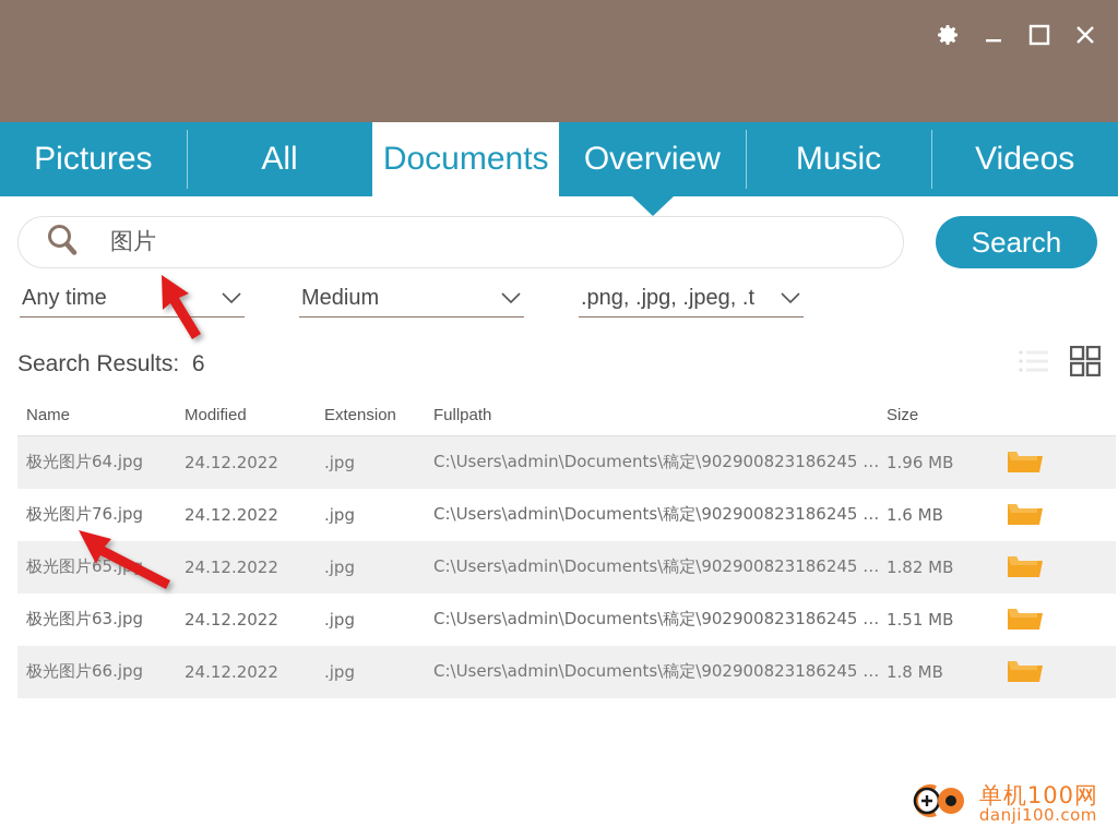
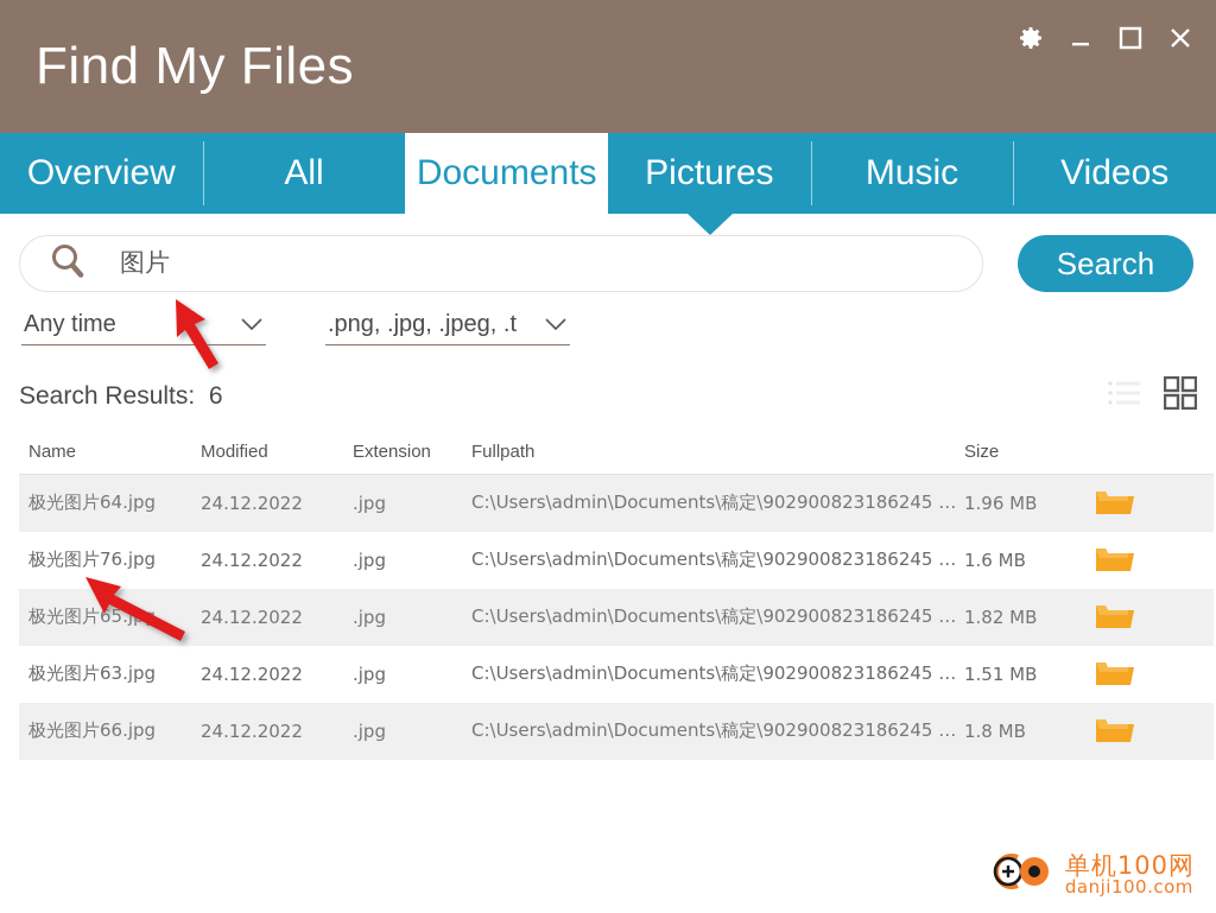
+ Find My Files
- Pictures
+ Overview
  All
  Documents
- Overview
+ Pictures
  Music
  Videos
  图片
  Search
  Any time
- Medium
  .png, .jpg, .jpeg, .t
  Search Results: 6
  Name	Modified	Extension	Fullpath	Size
  极光图片64.jpg	24.12.2022	.jpg	C:\Users\admin\Documents\稿定\902900823186245 93	1.96 MB
  极光图片76.jpg	24.12.2022	.jpg	C:\Users\admin\Documents\稿定\902900823186245 93	1.6 MB
  极光图片65.j	24.12.2022	.jpg	C:\Users\admin\Documents\稿定\902900823186245 93	1.82 MB
  极光图片63.jpg	24.12.2022	.jpg	C:\Users\admin\Documents\稿定\902900823186245 93	1.51 MB
  极光图片66.jpg	24.12.2022	.jpg	C:\Users\admin\Documents\稿定\902900823186245 93	1.8 MB
  单机100网
  danji100.com
